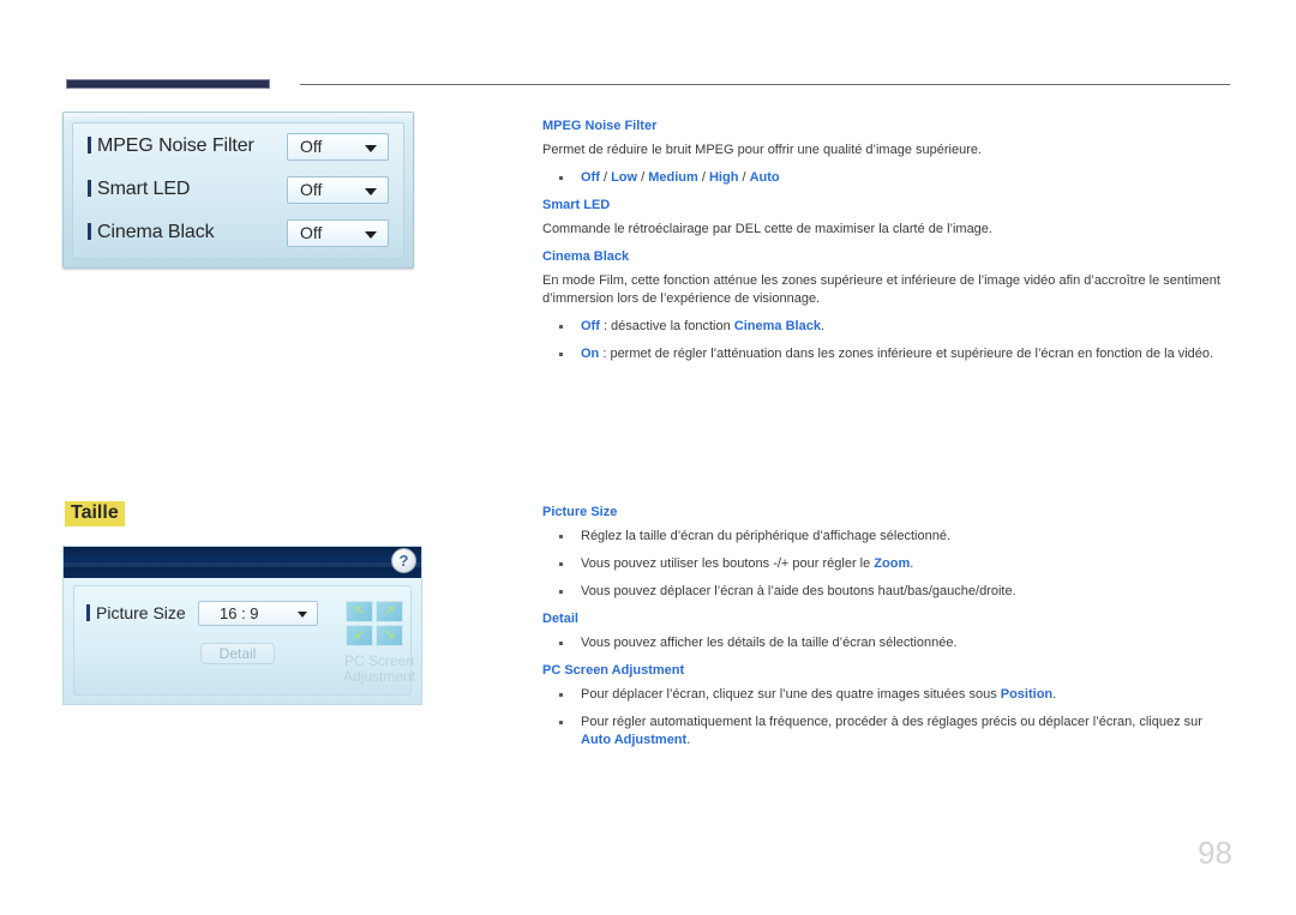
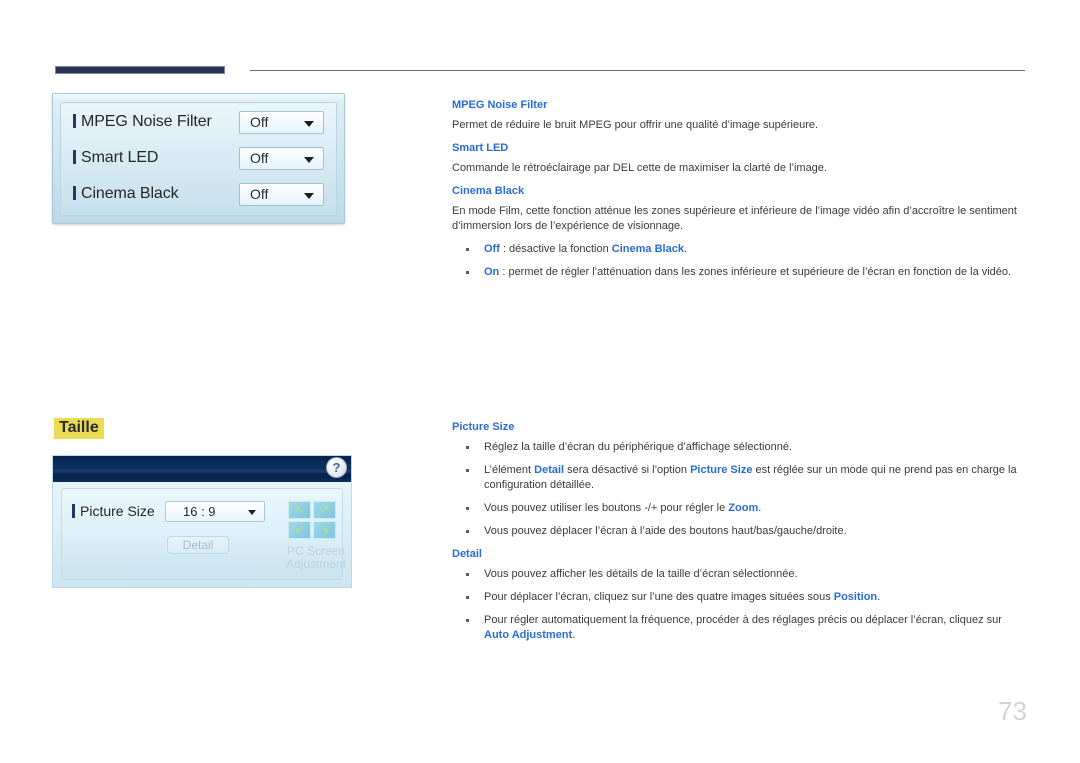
  MPEG Noise Filter
  Off
  Smart LED
  Off
  Cinema Black
  Off
  Taille
  ?
  Picture Size
  16 : 9
  Detail
  ↖
  ↗
  ↙
  ↘
  PC Screen
  Adjustment
  MPEG Noise Filter
  Permet de réduire le bruit MPEG pour offrir une qualité d’image supérieure.
- Off / Low / Medium / High / Auto
  Smart LED
  Commande le rétroéclairage par DEL cette de maximiser la clarté de l’image.
  Cinema Black
  En mode Film, cette fonction atténue les zones supérieure et inférieure de l’image vidéo afin d’accroître le sentiment d’immersion lors de l’expérience de visionnage.
  Off : désactive la fonction Cinema Black.
  On : permet de régler l’atténuation dans les zones inférieure et supérieure de l’écran en fonction de la vidéo.
  Picture Size
  Réglez la taille d’écran du périphérique d’affichage sélectionné.
+ L’élément Detail sera désactivé si l’option Picture Size est réglée sur un mode qui ne prend pas en charge la configuration détaillée.
  Vous pouvez utiliser les boutons -/+ pour régler le Zoom.
  Vous pouvez déplacer l’écran à l’aide des boutons haut/bas/gauche/droite.
  Detail
  Vous pouvez afficher les détails de la taille d’écran sélectionnée.
- PC Screen Adjustment
  Pour déplacer l’écran, cliquez sur l’une des quatre images situées sous Position.
  Pour régler automatiquement la fréquence, procéder à des réglages précis ou déplacer l’écran, cliquez sur Auto Adjustment.
- 98
+ 73
